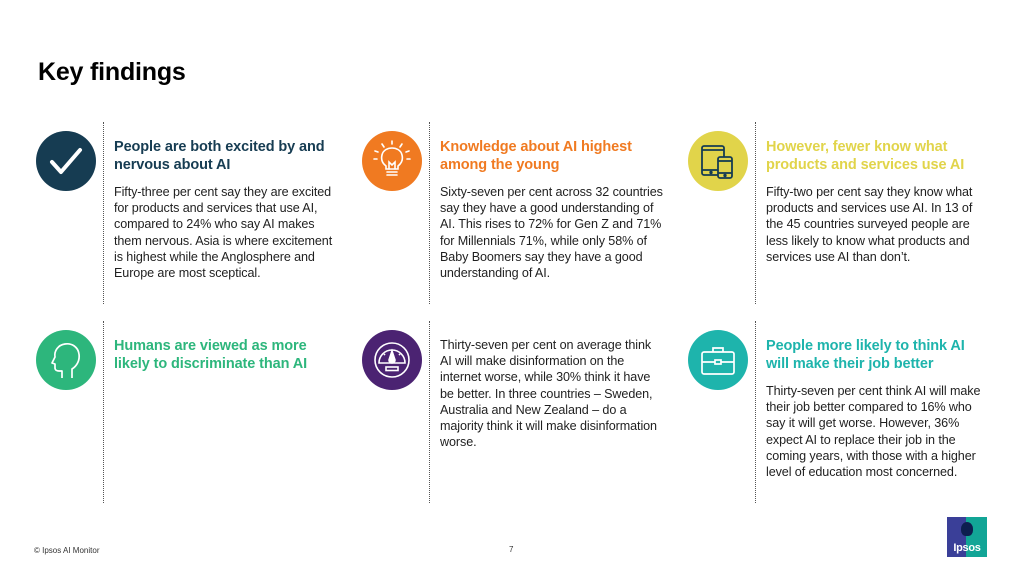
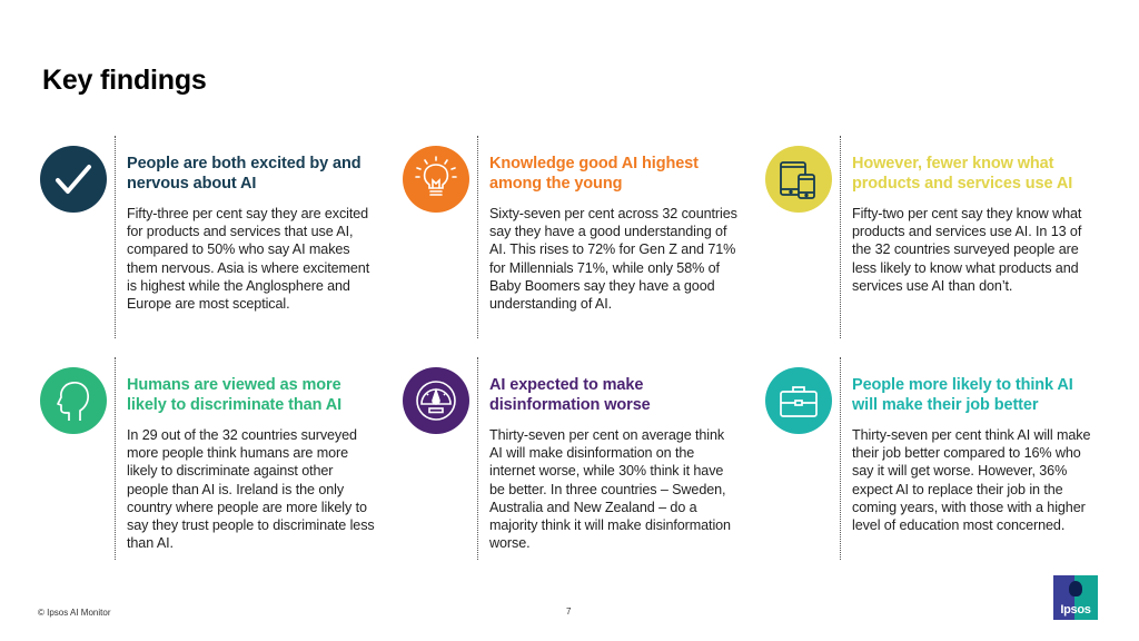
  Key findings
  People are both excited by and nervous about AI
- Fifty-three per cent say they are excited for products and services that use AI, compared to 24% who say AI makes them nervous. Asia is where excitement is highest while the Anglosphere and Europe are most sceptical.
+ Fifty-three per cent say they are excited for products and services that use AI, compared to 50% who say AI makes them nervous. Asia is where excitement is highest while the Anglosphere and Europe are most sceptical.
- Knowledge about AI highest among the young
+ Knowledge good AI highest among the young
  Sixty-seven per cent across 32 countries say they have a good understanding of AI. This rises to 72% for Gen Z and 71% for Millennials 71%, while only 58% of Baby Boomers say they have a good understanding of AI.
  However, fewer know what products and services use AI
- Fifty-two per cent say they know what products and services use AI. In 13 of the 45 countries surveyed people are less likely to know what products and services use AI than don’t.
+ Fifty-two per cent say they know what products and services use AI. In 13 of the 32 countries surveyed people are less likely to know what products and services use AI than don’t.
  Humans are viewed as more likely to discriminate than AI
+ In 29 out of the 32 countries surveyed more people think humans are more likely to discriminate against other people than AI is. Ireland is the only country where people are more likely to say they trust people to discriminate less than AI.
+ AI expected to make disinformation worse
  Thirty-seven per cent on average think AI will make disinformation on the internet worse, while 30% think it have be better. In three countries – Sweden, Australia and New Zealand – do a majority think it will make disinformation worse.
  People more likely to think AI will make their job better
  Thirty-seven per cent think AI will make their job better compared to 16% who say it will get worse. However, 36% expect AI to replace their job in the coming years, with those with a higher level of education most concerned.
  © Ipsos AI Monitor
  7
  Ipsos
